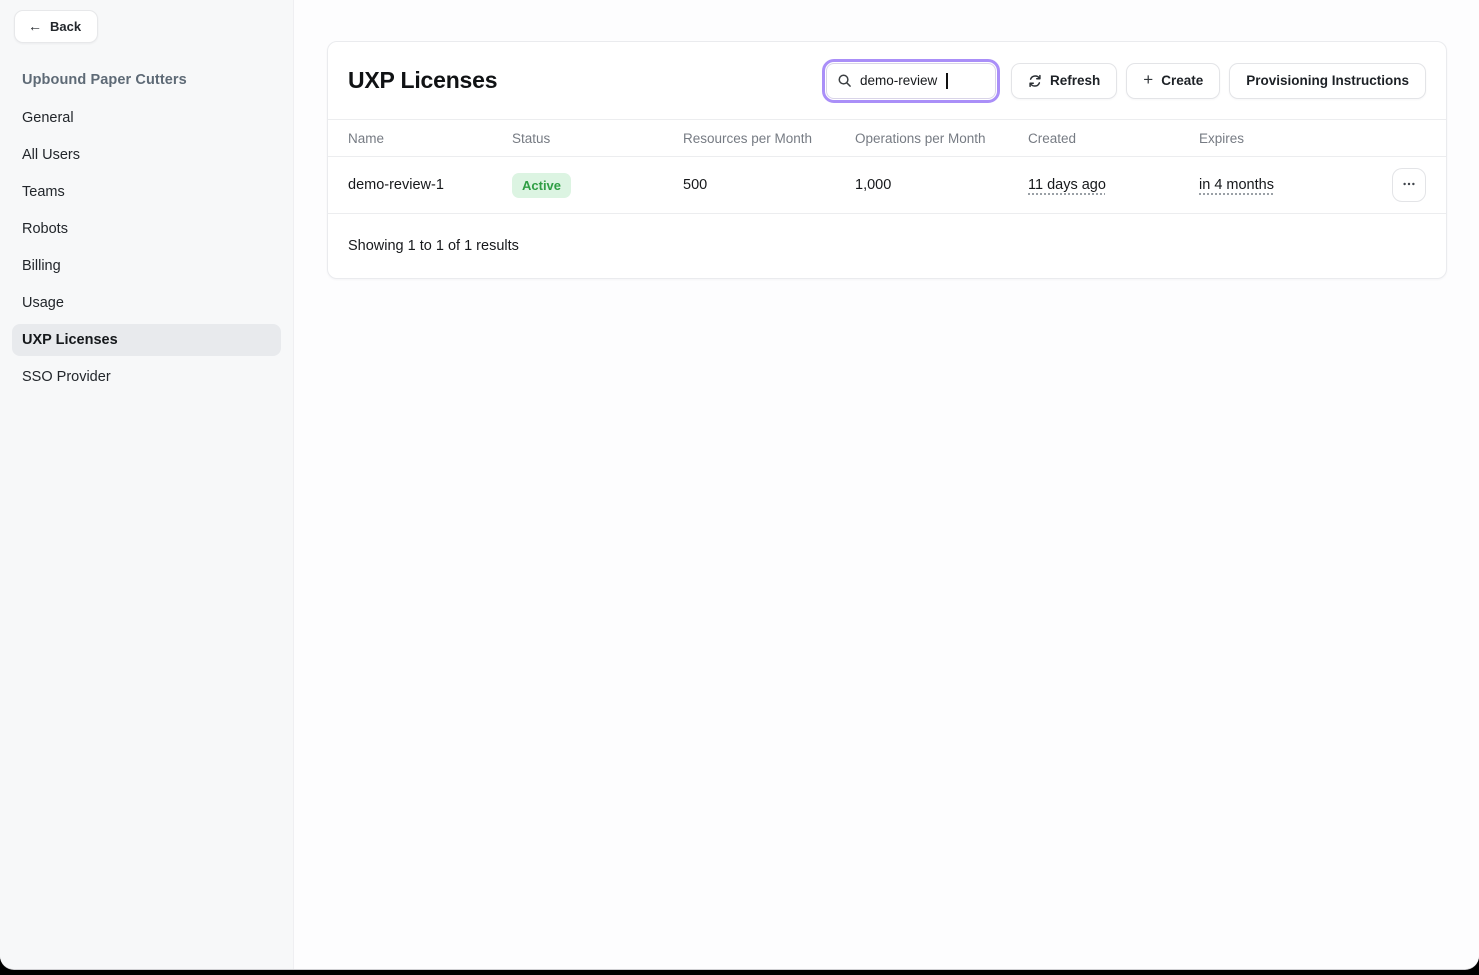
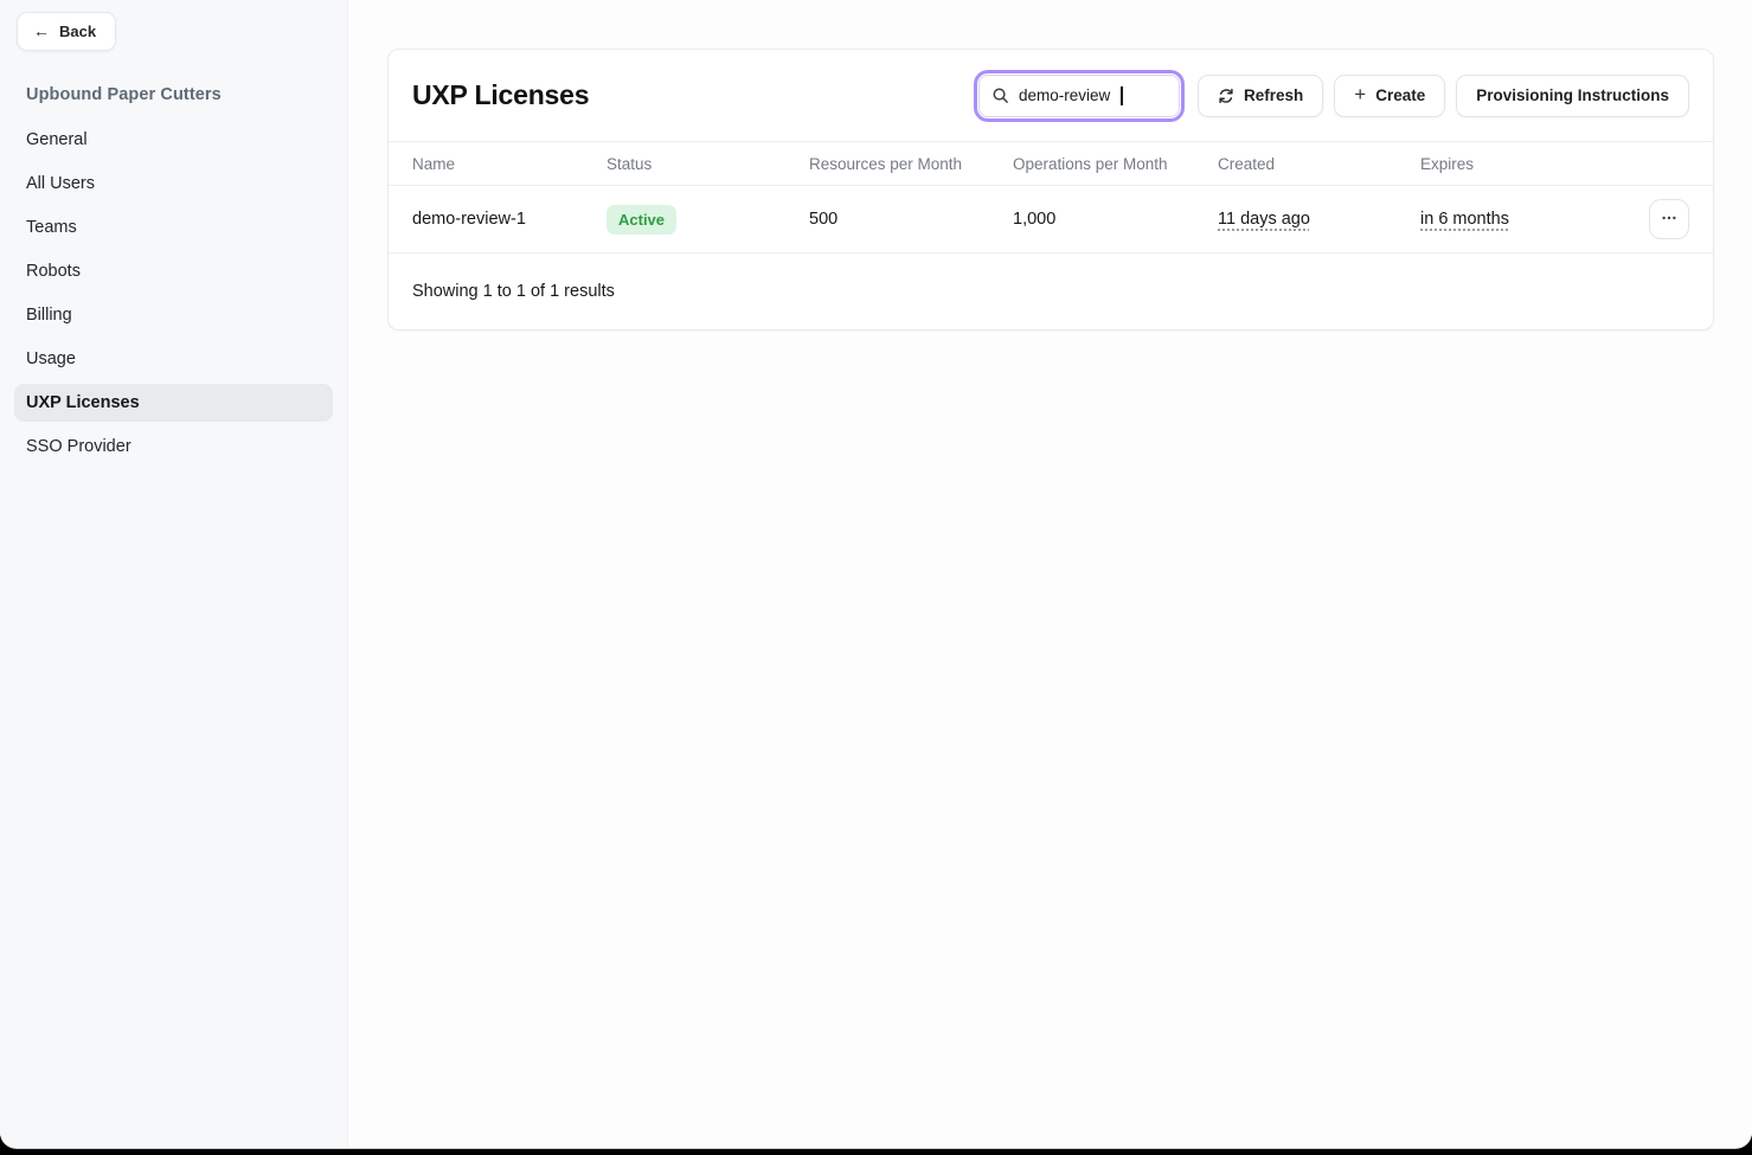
  ←
  Back
  Upbound Paper Cutters
  General
  All Users
  Teams
  Robots
  Billing
  Usage
  UXP Licenses
  SSO Provider
  UXP Licenses
  demo-review
  Refresh
  +
  Create
  Provisioning Instructions
  Name
  Status
  Resources per Month
  Operations per Month
  Created
  Expires
  demo-review-1
  Active
  500
  1,000
  11 days ago
- in 4 months
+ in 6 months
  Showing 1 to 1 of 1 results
